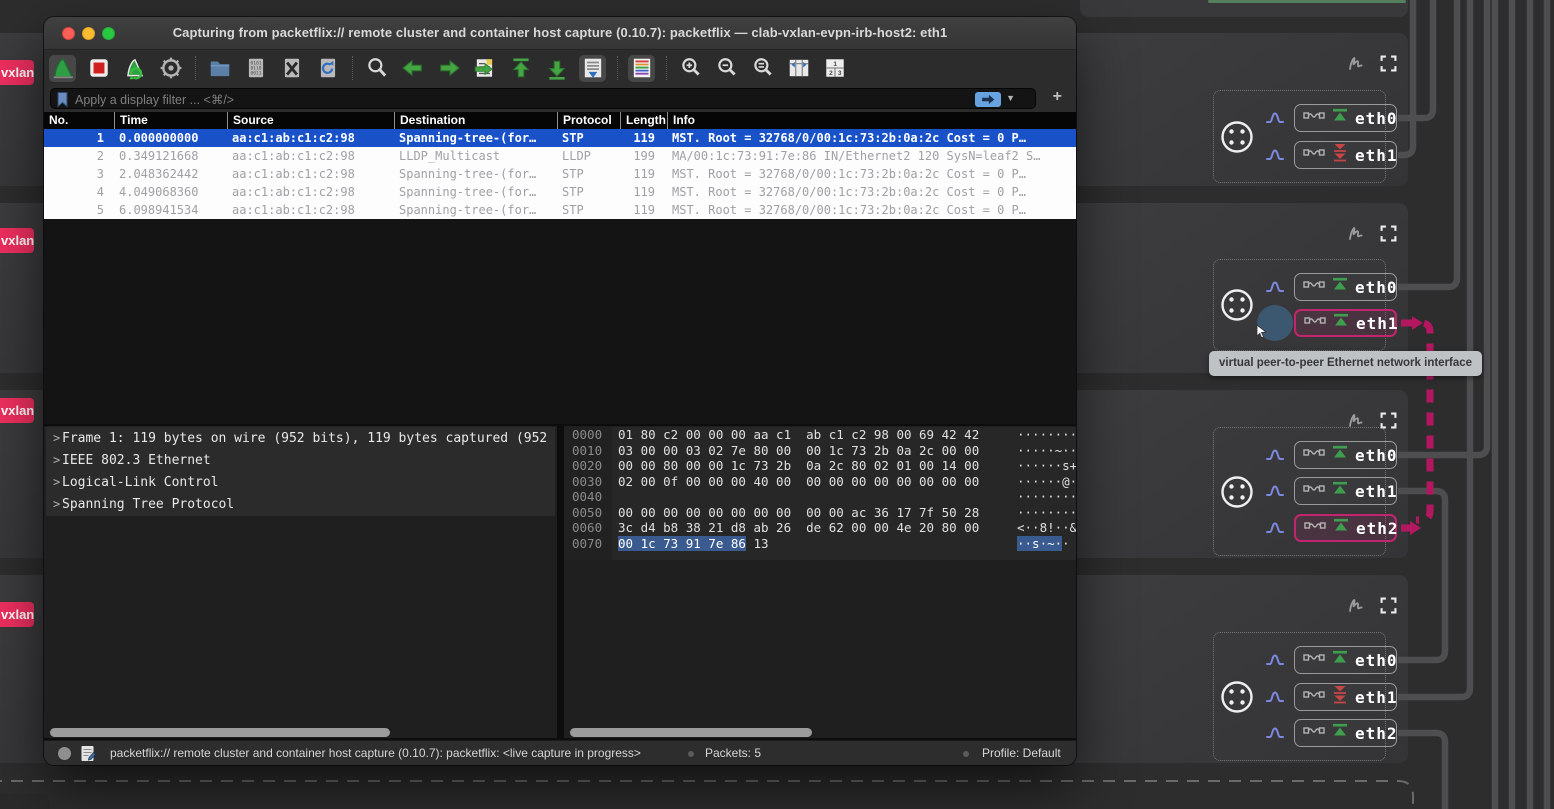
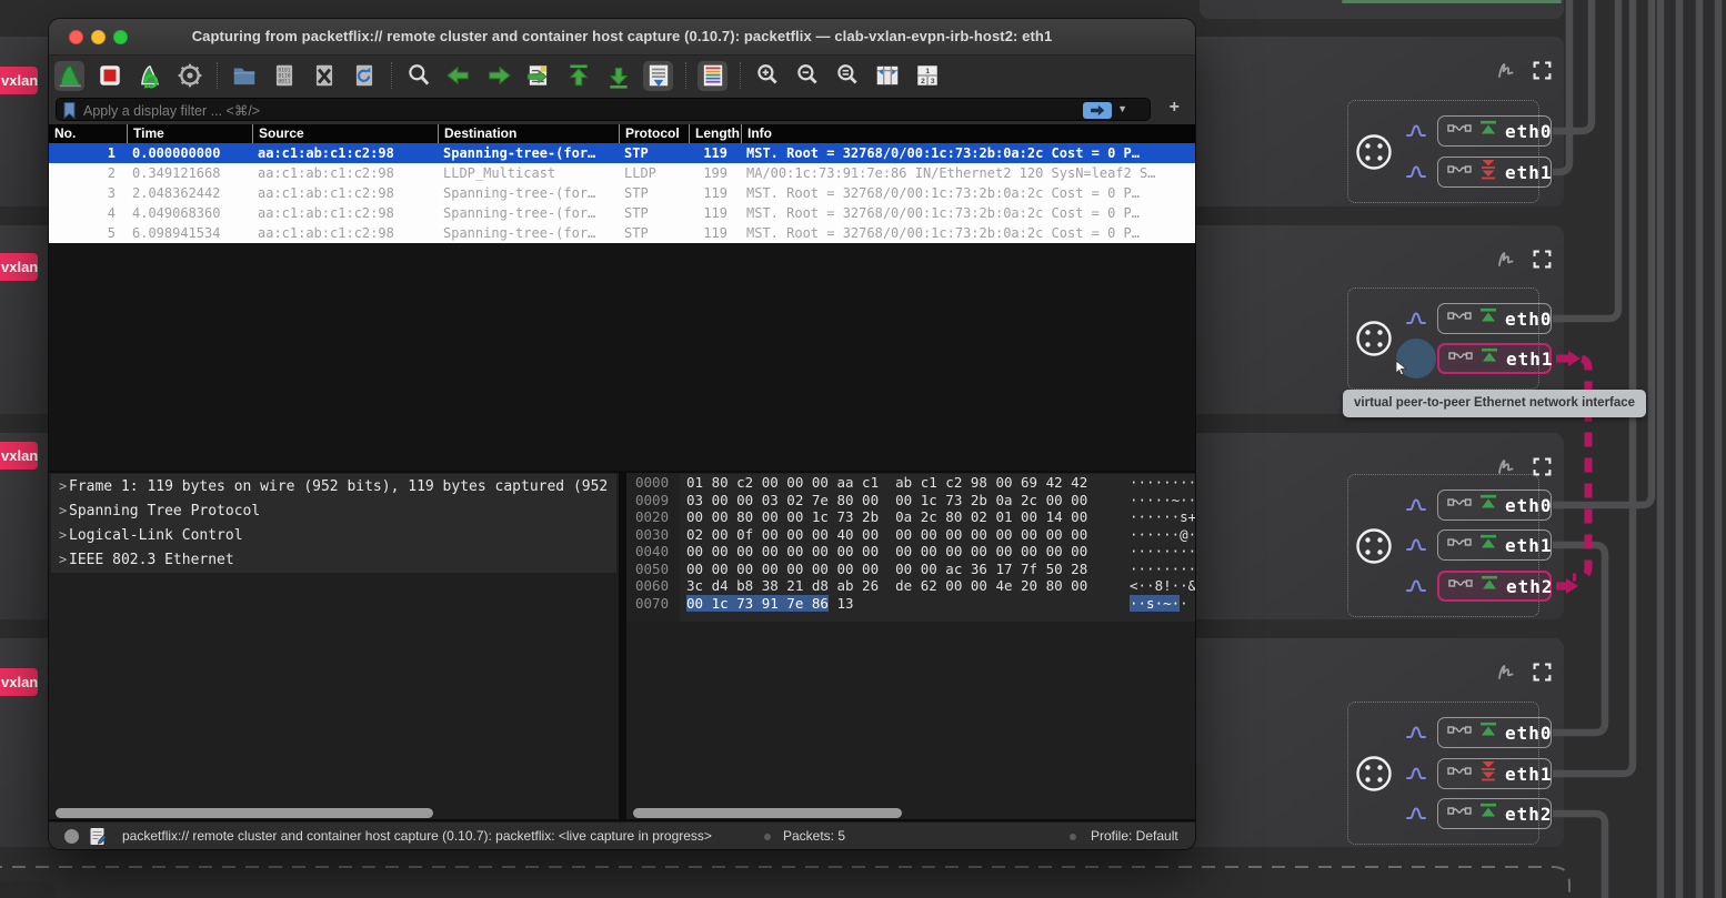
  vxlan
  vxlan
  vxlan
  vxlan
  eth0
  eth1
  eth0
  eth1
  eth0
  eth1
  eth2
  eth0
  eth1
  eth2
  virtual peer-to-peer Ethernet network interface
  Capturing from packetflix:// remote cluster and container host capture (0.10.7): packetflix — clab-vxlan-evpn-irb-host2: eth1
  Apply a display filter ... <⌘/>
  ▼
  +
  No.
  Time
  Source
  Destination
  Protocol
  Length
  Info
  1
  0.000000000
  aa:c1:ab:c1:c2:98
  Spanning-tree-(for…
  STP
  119
  MST. Root = 32768/0/00:1c:73:2b:0a:2c Cost = 0 P…
  2
  0.349121668
  aa:c1:ab:c1:c2:98
  LLDP_Multicast
  LLDP
  199
  MA/00:1c:73:91:7e:86 IN/Ethernet2 120 SysN=leaf2 S…
  3
  2.048362442
  aa:c1:ab:c1:c2:98
  Spanning-tree-(for…
  STP
  119
  MST. Root = 32768/0/00:1c:73:2b:0a:2c Cost = 0 P…
  4
  4.049068360
  aa:c1:ab:c1:c2:98
  Spanning-tree-(for…
  STP
  119
  MST. Root = 32768/0/00:1c:73:2b:0a:2c Cost = 0 P…
  5
  6.098941534
  aa:c1:ab:c1:c2:98
  Spanning-tree-(for…
  STP
  119
  MST. Root = 32768/0/00:1c:73:2b:0a:2c Cost = 0 P…
  > Frame 1: 119 bytes on wire (952 bits), 119 bytes captured (952
- > IEEE 802.3 Ethernet
+ > Spanning Tree Protocol
  > Logical-Link Control
- > Spanning Tree Protocol
+ > IEEE 802.3 Ethernet
  0000
  01 80 c2 00 00 00 aa c1 ab c1 c2 98 00 69 42 42
- 0010
+ 0009
  03 00 00 03 02 7e 80 00 00 1c 73 2b 0a 2c 00 00
  0020
  00 00 80 00 00 1c 73 2b 0a 2c 80 02 01 00 14 00
  0030
  02 00 0f 00 00 00 40 00 00 00 00 00 00 00 00 00
  0040
+ 00 00 00 00 00 00 00 00 00 00 00 00 00 00 00 00
  0050
  00 00 00 00 00 00 00 00 00 00 ac 36 17 7f 50 28
  0060
  3c d4 b8 38 21 d8 ab 26 de 62 00 00 4e 20 80 00
  0070
  00 1c 73 91 7e 86 13
  ··s·~··
  packetflix:// remote cluster and container host capture (0.10.7): packetflix: <live capture in progress>
  Packets: 5
  Profile: Default
